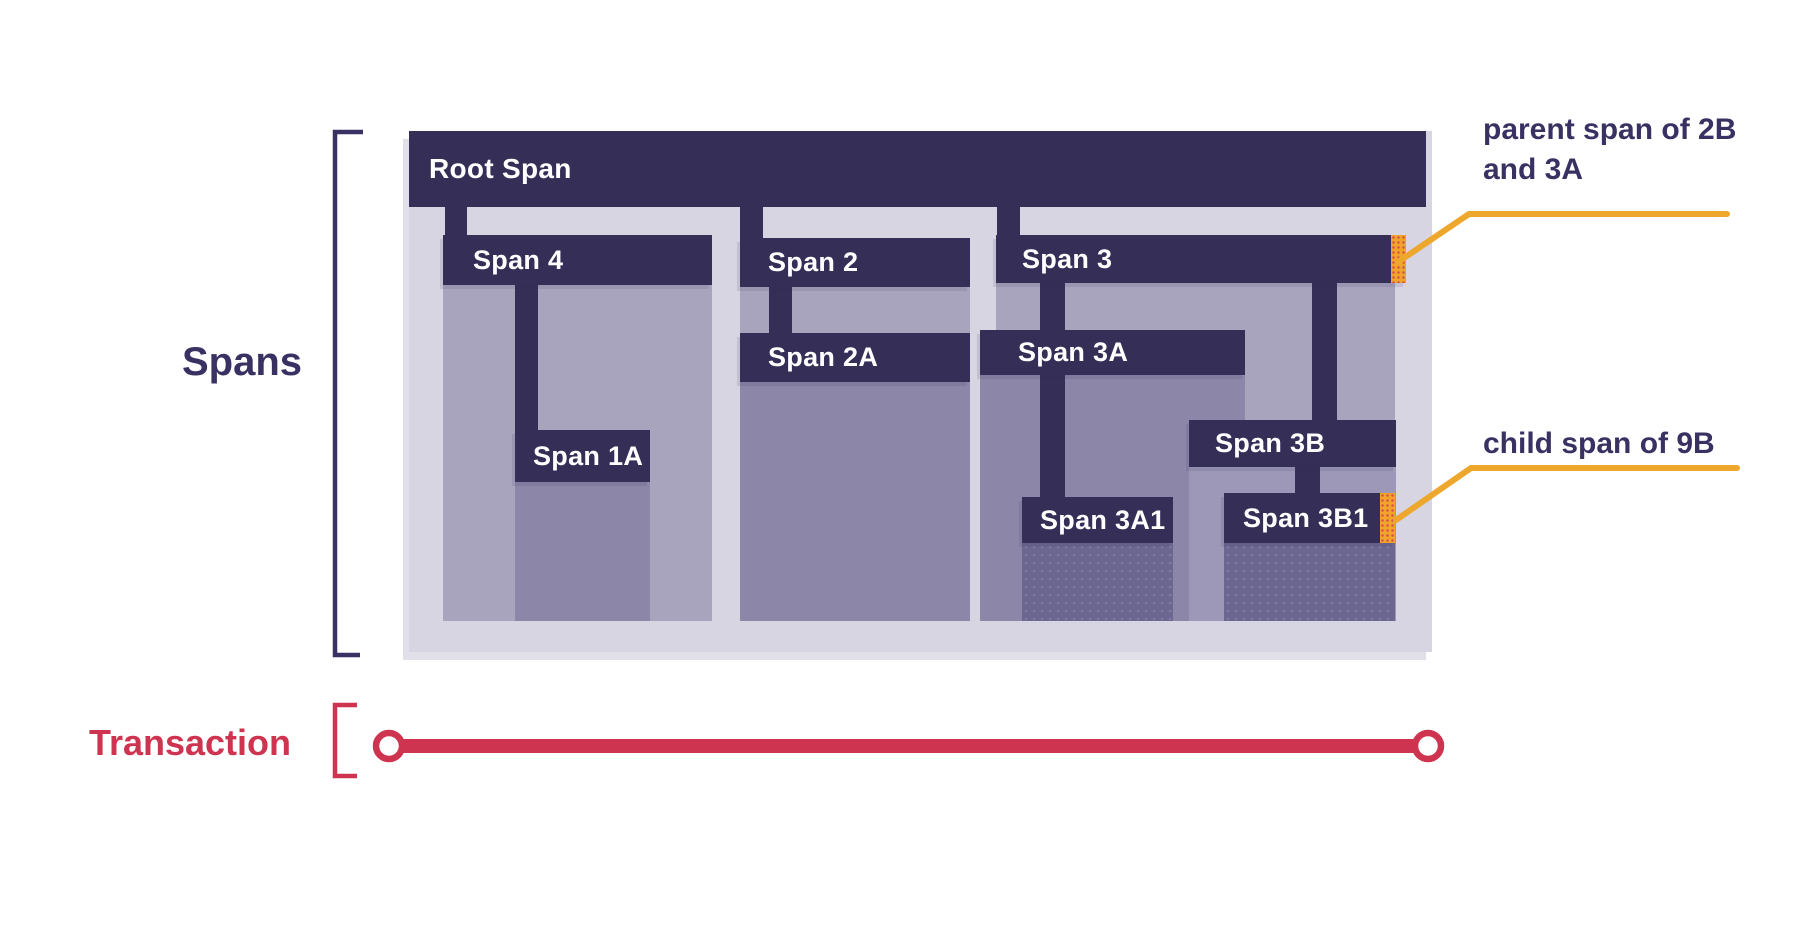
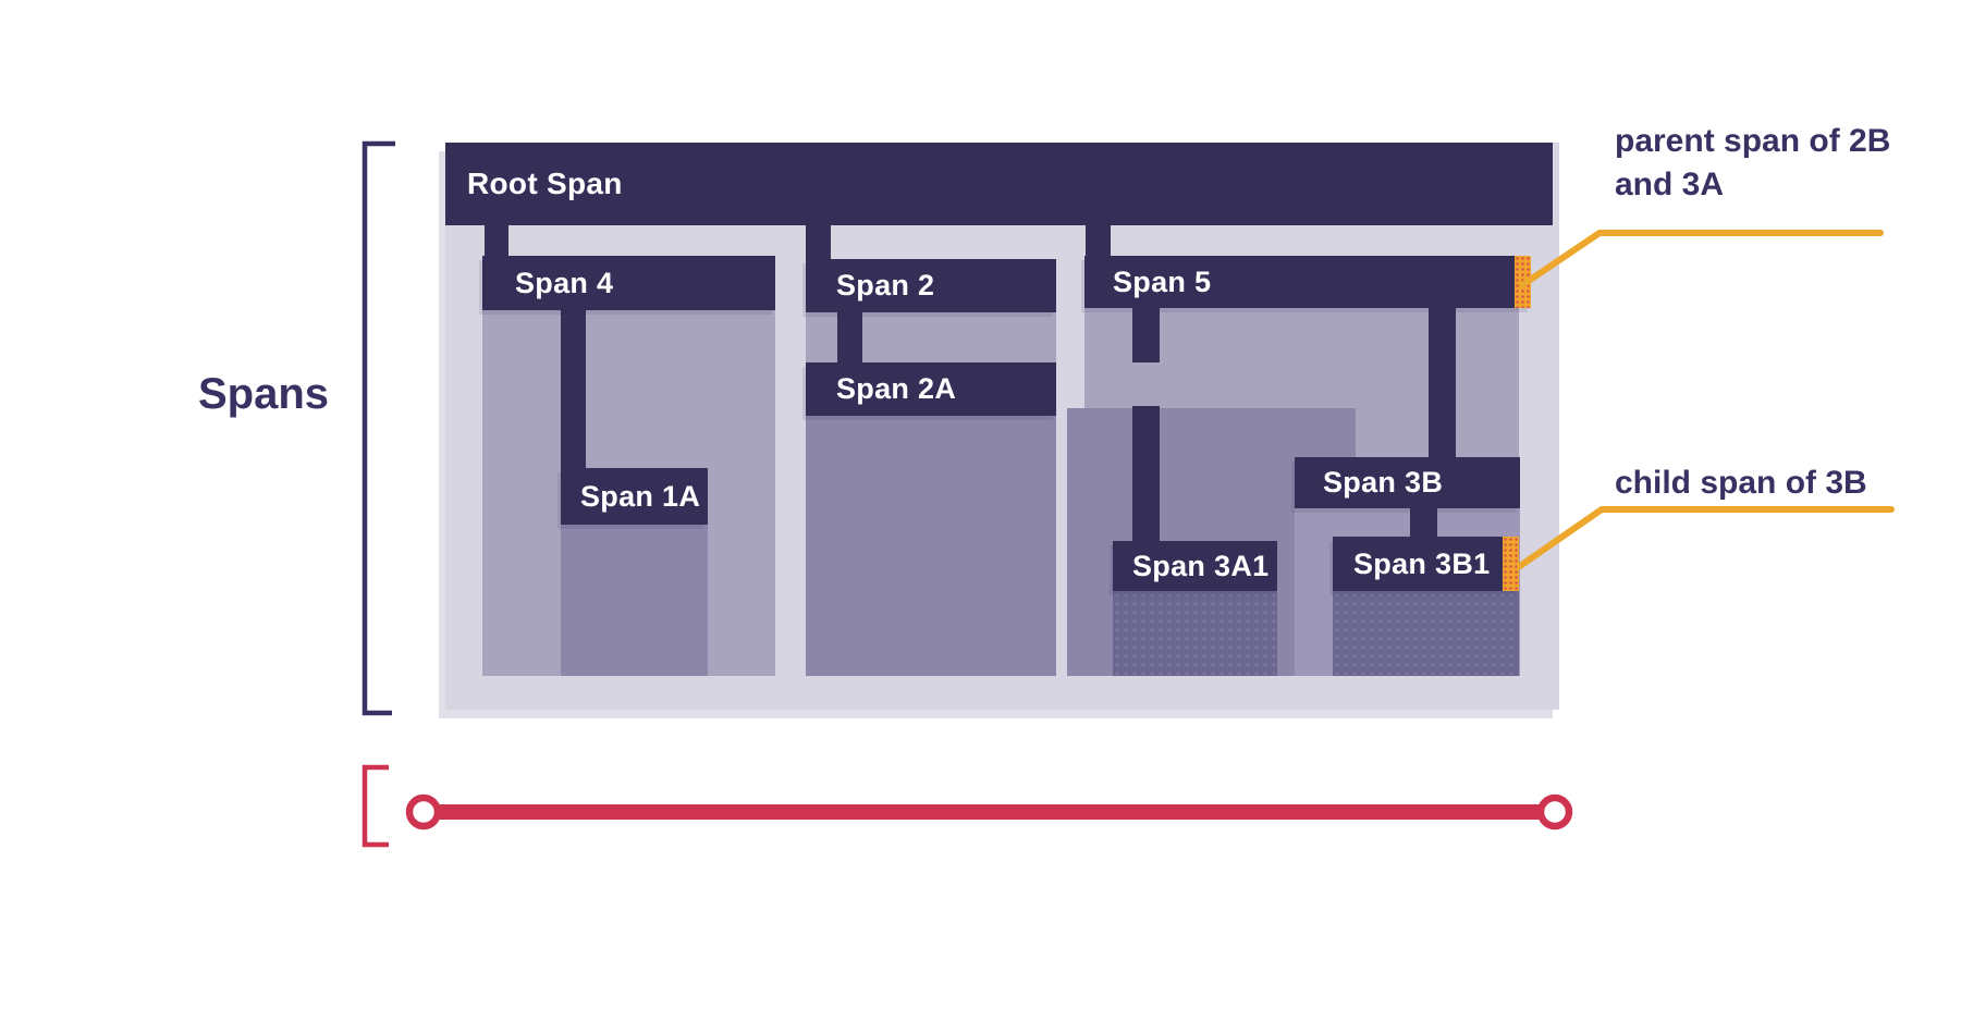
  Spans
- Transaction
  Root Span
  Span 4
  Span 2
- Span 3
+ Span 5
  Span 2A
- Span 3A
  Span 1A
  Span 3B
  Span 3A1
  Span 3B1
  parent span of 2B and 3A
- child span of 9B
+ child span of 3B
